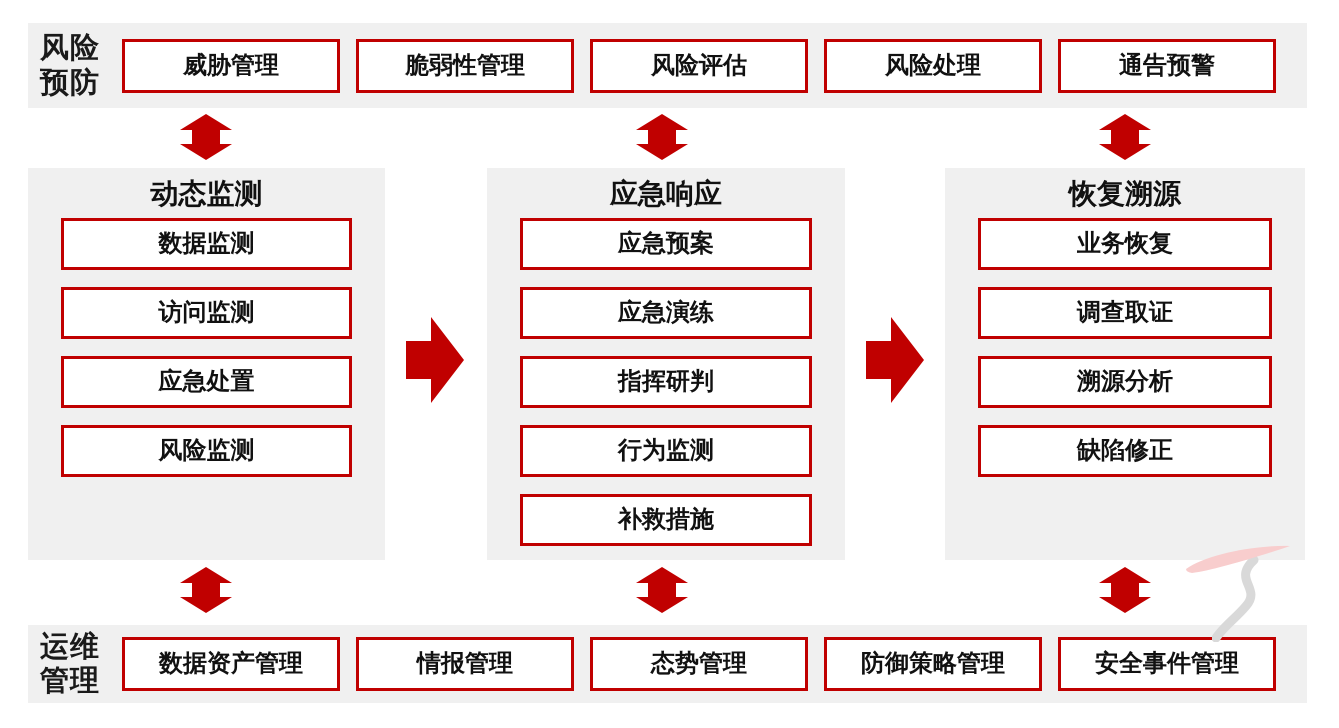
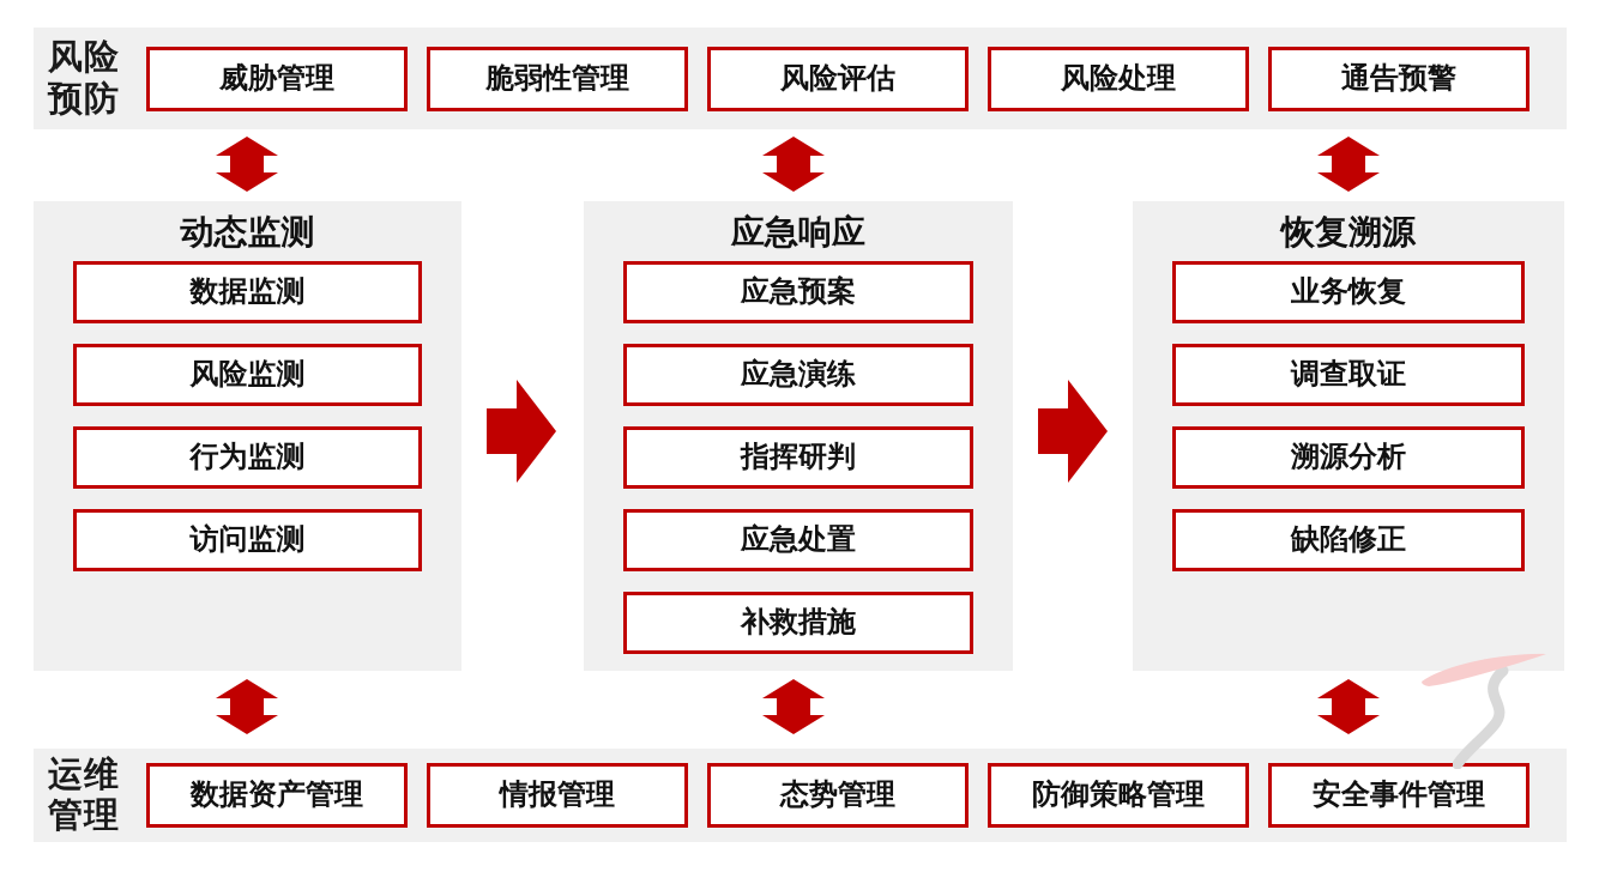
  风险预防
  威胁管理
  脆弱性管理
  风险评估
  风险处理
  通告预警
  动态监测
  数据监测
- 访问监测
+ 风险监测
- 应急处置
+ 行为监测
- 风险监测
+ 访问监测
  应急响应
  应急预案
  应急演练
  指挥研判
- 行为监测
+ 应急处置
  补救措施
  恢复溯源
  业务恢复
  调查取证
  溯源分析
  缺陷修正
  运维管理
  数据资产管理
  情报管理
  态势管理
  防御策略管理
  安全事件管理
